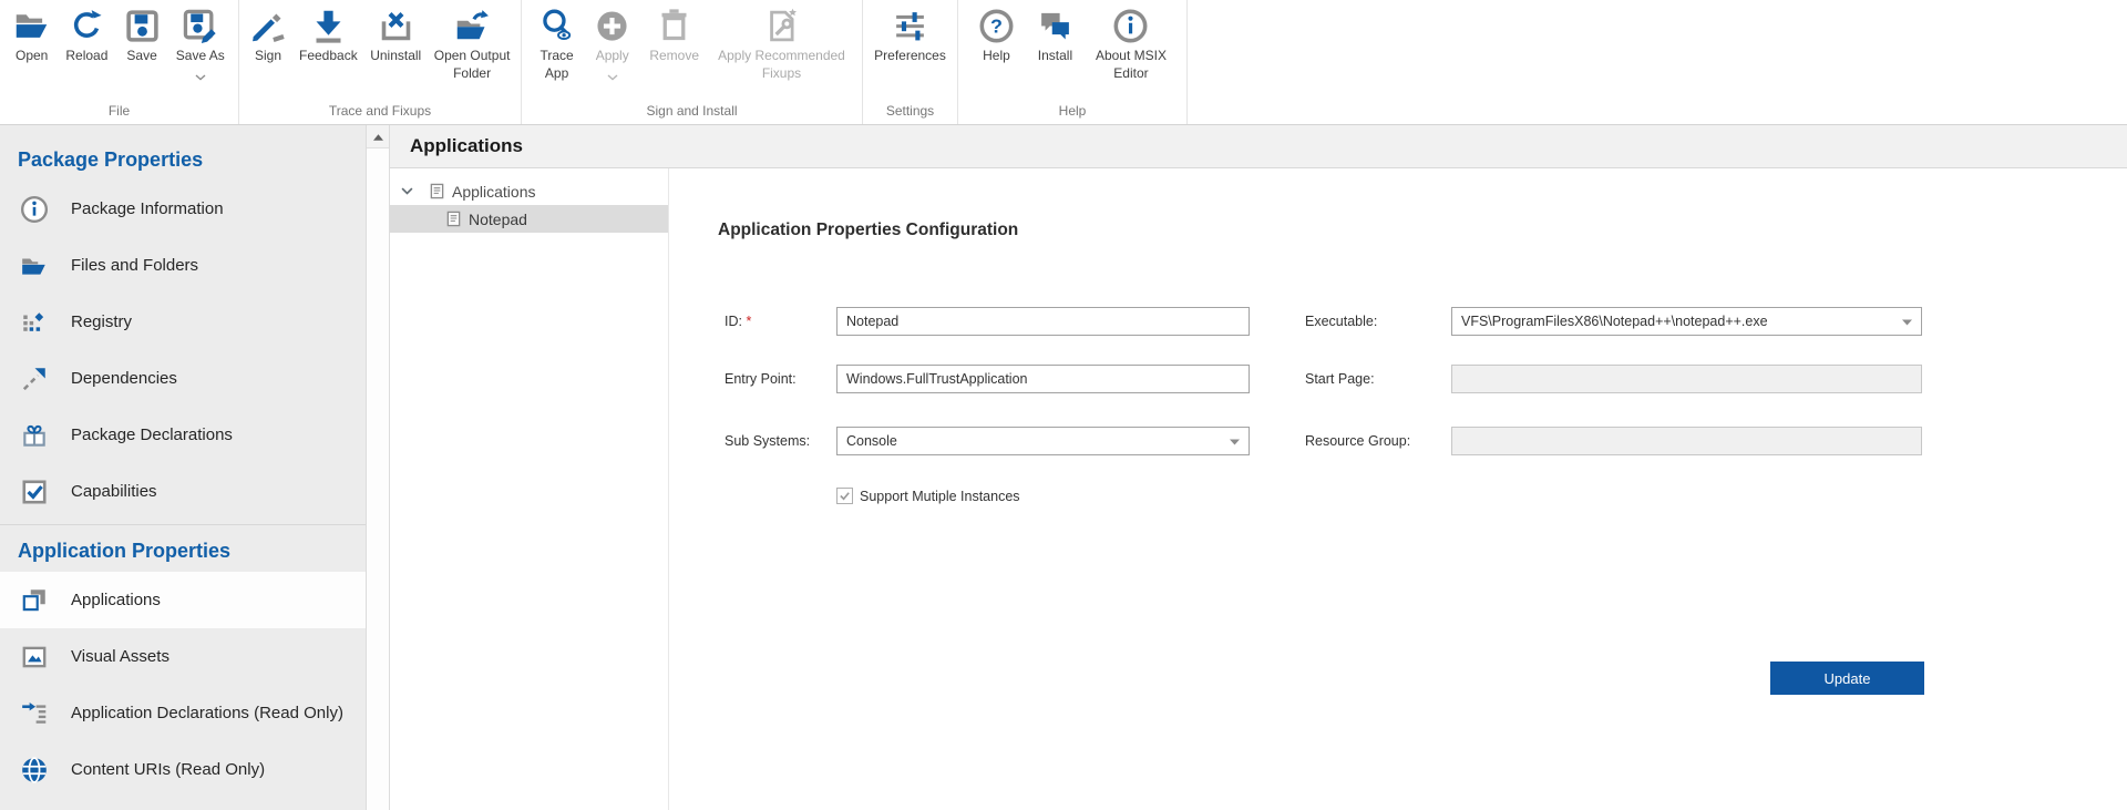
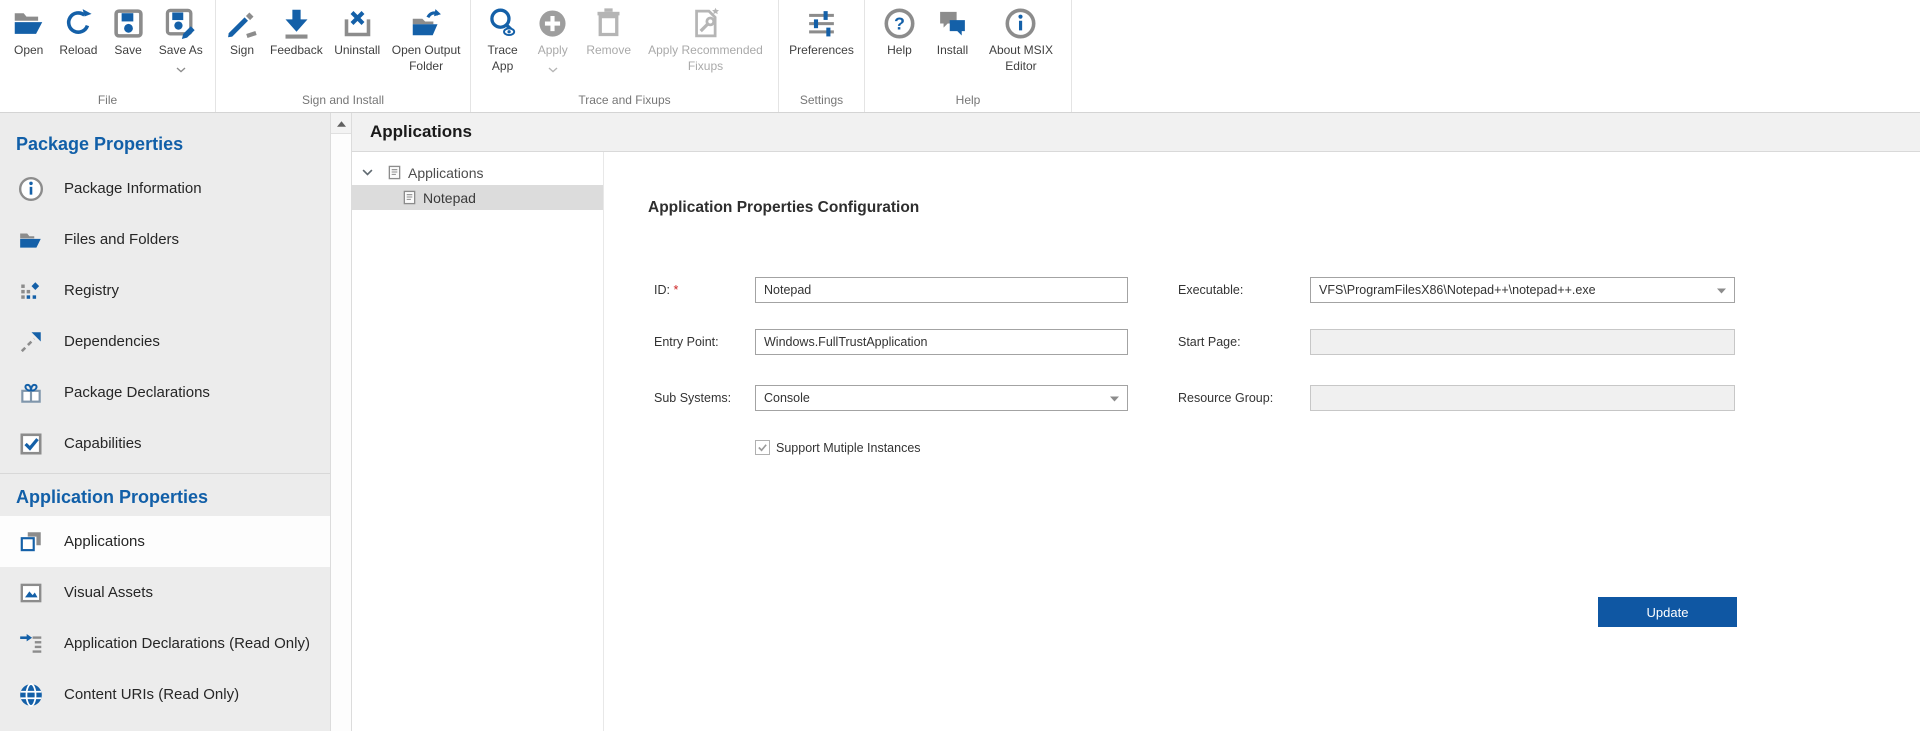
  Open
  Reload
  Save
  Save As
  File
  Sign
  Feedback
  Uninstall
  Open Output
  Folder
- Trace and Fixups
+ Sign and Install
  Trace
  App
  Apply
  Remove
  Apply Recommended
  Fixups
- Sign and Install
+ Trace and Fixups
  Preferences
  Settings
  ?
  Help
  Install
  About MSIX
  Editor
  Help
  Package Properties
  Package Information
  Files and Folders
  Registry
  Dependencies
  Package Declarations
  Capabilities
  Application Properties
  Applications
  Visual Assets
  Application Declarations (Read Only)
  Content URIs (Read Only)
  Applications
  Applications
  Notepad
  Application Properties Configuration
  ID: *
  Notepad
  Executable:
  VFS\ProgramFilesX86\Notepad++\notepad++.exe
  Entry Point:
  Windows.FullTrustApplication
  Start Page:
  Sub Systems:
  Console
  Resource Group:
  Support Mutiple Instances
  Update
